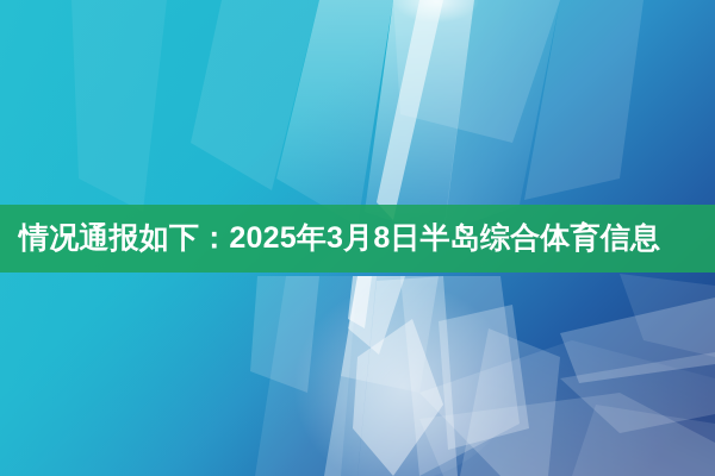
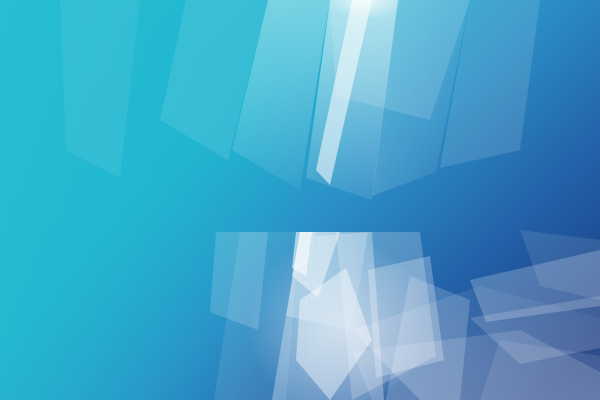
- 情况通报如下：2025年3月8日半岛综合体育信息
